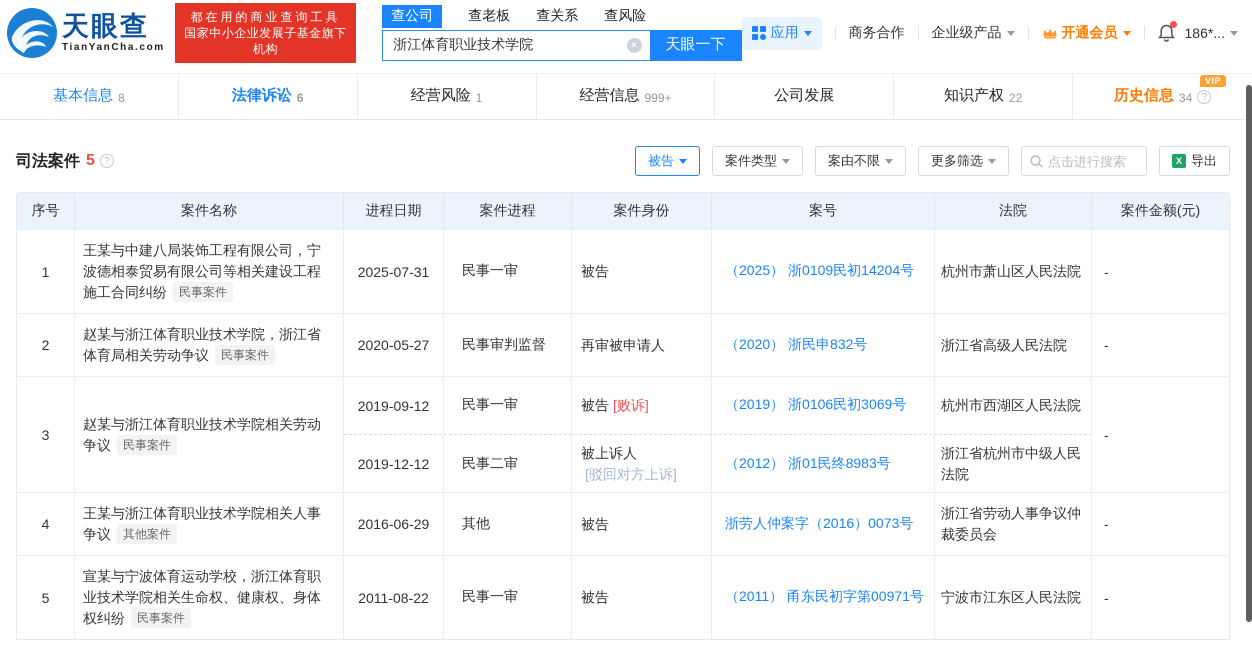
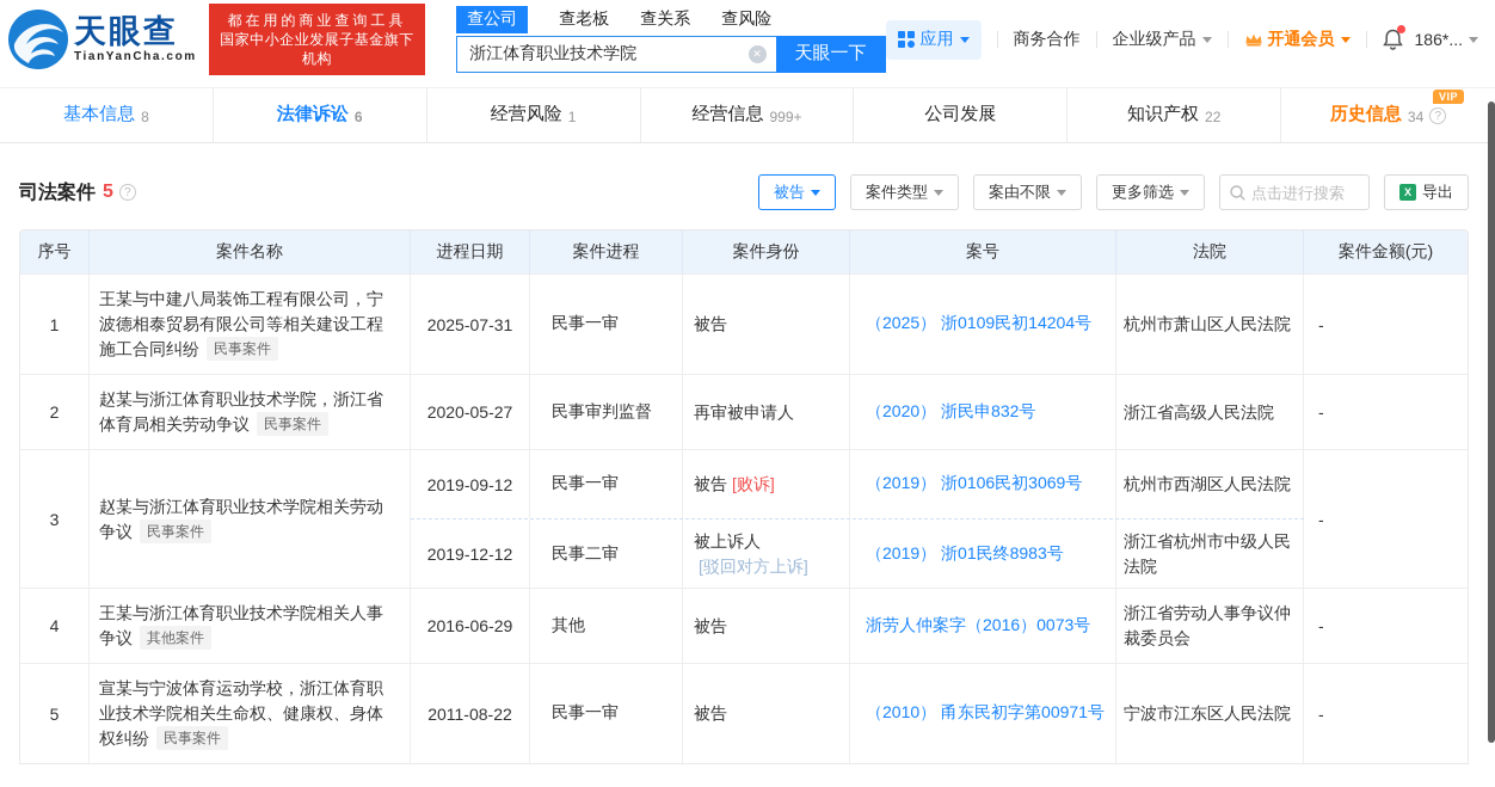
  天眼查
  TianYanCha.com
  都在用的商业查询工具
  国家中小企业发展子基金旗下机构
  查公司
  查老板
  查关系
  查风险
  浙江体育职业技术学院
  ✕
  天眼一下
  应用
  商务合作
  企业级产品
  开通会员
  186*...
  基本信息
  8
  法律诉讼
  6
  经营风险
  1
  经营信息
  999+
  公司发展
  知识产权
  22
  VIP
  历史信息
  34
  ?
  司法案件
  5
  ?
  被告
  案件类型
  案由不限
  更多筛选
  点击进行搜索
  X
  导出
  序号
  案件名称
  进程日期
  案件进程
  案件身份
  案号
  法院
  案件金额(元)
  1
  王某与中建八局装饰工程有限公司，宁波德相泰贸易有限公司等相关建设工程施工合同纠纷 民事案件
  2025-07-31
  民事一审
  被告
  （2025） 浙0109民初14204号
  杭州市萧山区人民法院
  -
  2
  赵某与浙江体育职业技术学院，浙江省体育局相关劳动争议 民事案件
  2020-05-27
  民事审判监督
  再审被申请人
  （2020） 浙民申832号
  浙江省高级人民法院
  -
  3
  赵某与浙江体育职业技术学院相关劳动争议 民事案件
  2019-09-12
  民事一审
  被告
  [败诉]
  （2019） 浙0106民初3069号
  杭州市西湖区人民法院
  2019-12-12
  民事二审
  被上诉人
  [驳回对方上诉]
- （2012） 浙01民终8983号
+ （2019） 浙01民终8983号
  浙江省杭州市中级人民法院
  -
  4
  王某与浙江体育职业技术学院相关人事争议 其他案件
  2016-06-29
  其他
  被告
  浙劳人仲案字（2016）0073号
  浙江省劳动人事争议仲裁委员会
  -
  5
  宣某与宁波体育运动学校，浙江体育职业技术学院相关生命权、健康权、身体权纠纷 民事案件
  2011-08-22
  民事一审
  被告
- （2011） 甬东民初字第00971号
+ （2010） 甬东民初字第00971号
  宁波市江东区人民法院
  -
